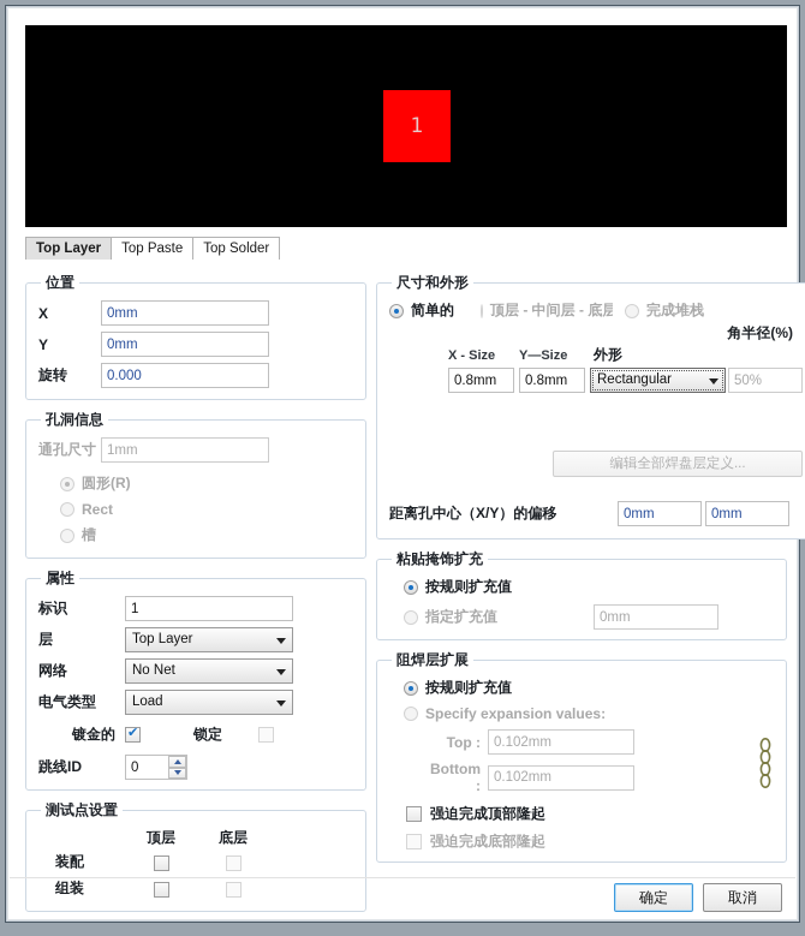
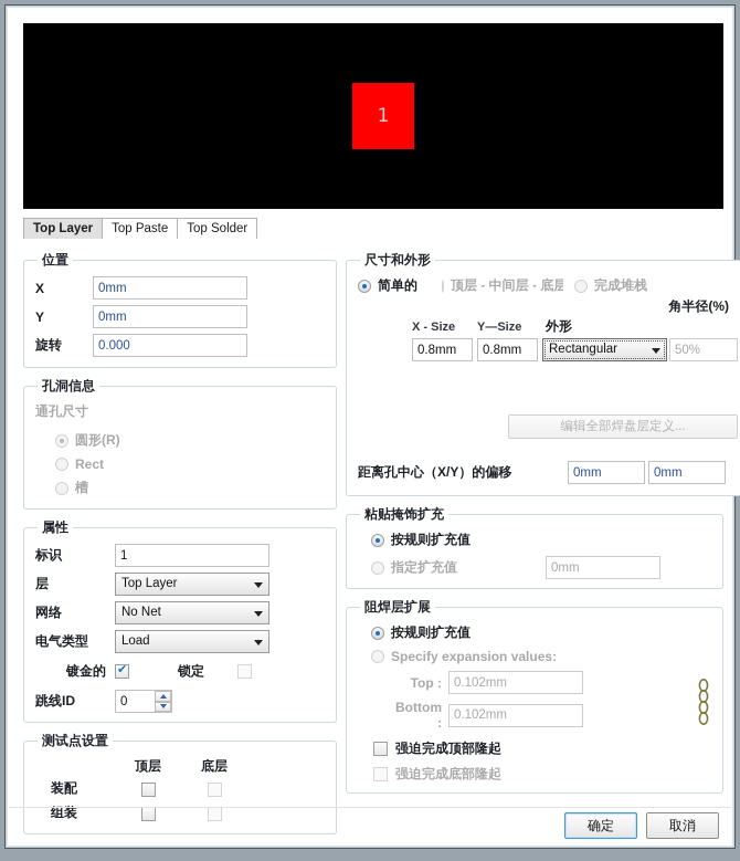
  1
  Top Layer
  Top Paste
  Top Solder
  位置
  X
  0mm
  Y
  0mm
  旋转
  0.000
  孔洞信息
  通孔尺寸
- 1mm
  圆形(R)
  Rect
  槽
  属性
  标识
  1
  层
  Top Layer
  网络
  No Net
  电气类型
  Load
  镀金的
  锁定
  跳线ID
  0
  测试点设置
  顶层
  底层
  装配
  组装
  尺寸和外形
  简单的
  顶层 - 中间层 - 底层
  完成堆栈
  角半径(%)
  X - Size
  Y—Size
  外形
  0.8mm
  0.8mm
  Rectangular
  50%
  编辑全部焊盘层定义...
  距离孔中心（X/Y）的偏移
  0mm
  0mm
  粘贴掩饰扩充
  按规则扩充值
  指定扩充值
  0mm
  阻焊层扩展
  按规则扩充值
  Specify expansion values:
  Top :
  0.102mm
  Bottom :
  0.102mm
  强迫完成顶部隆起
  强迫完成底部隆起
  确定
  取消
